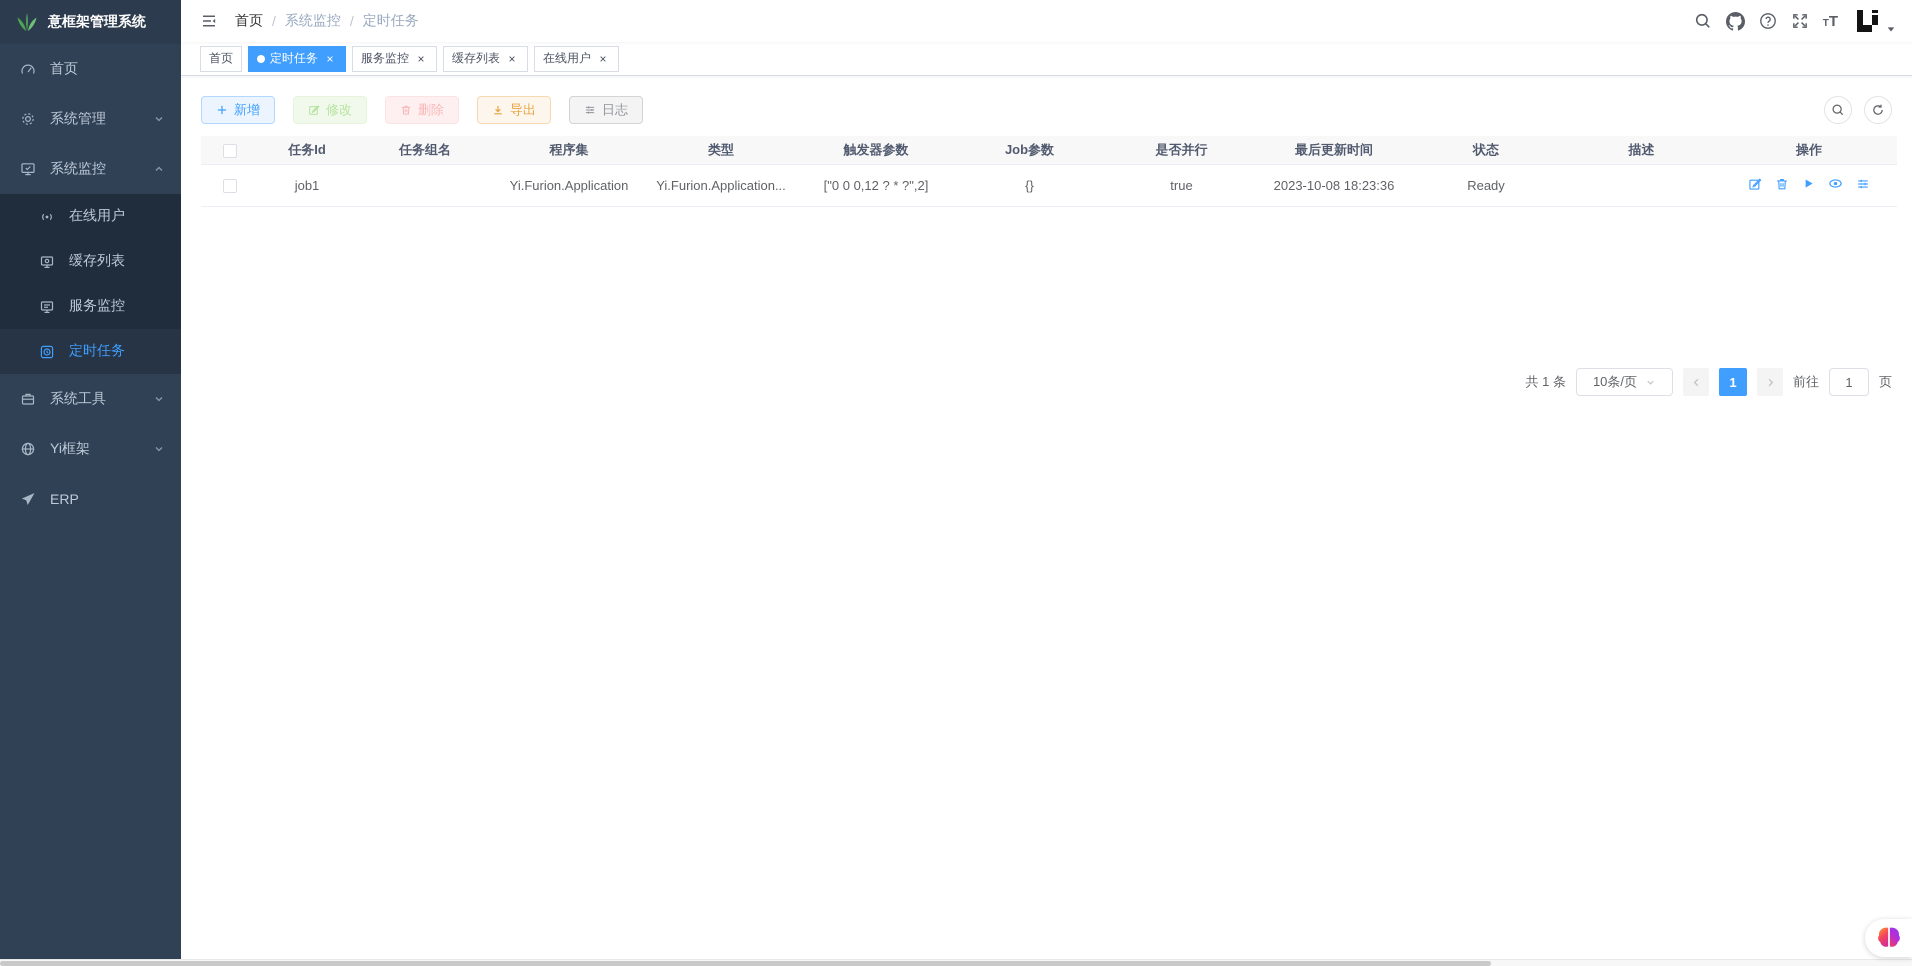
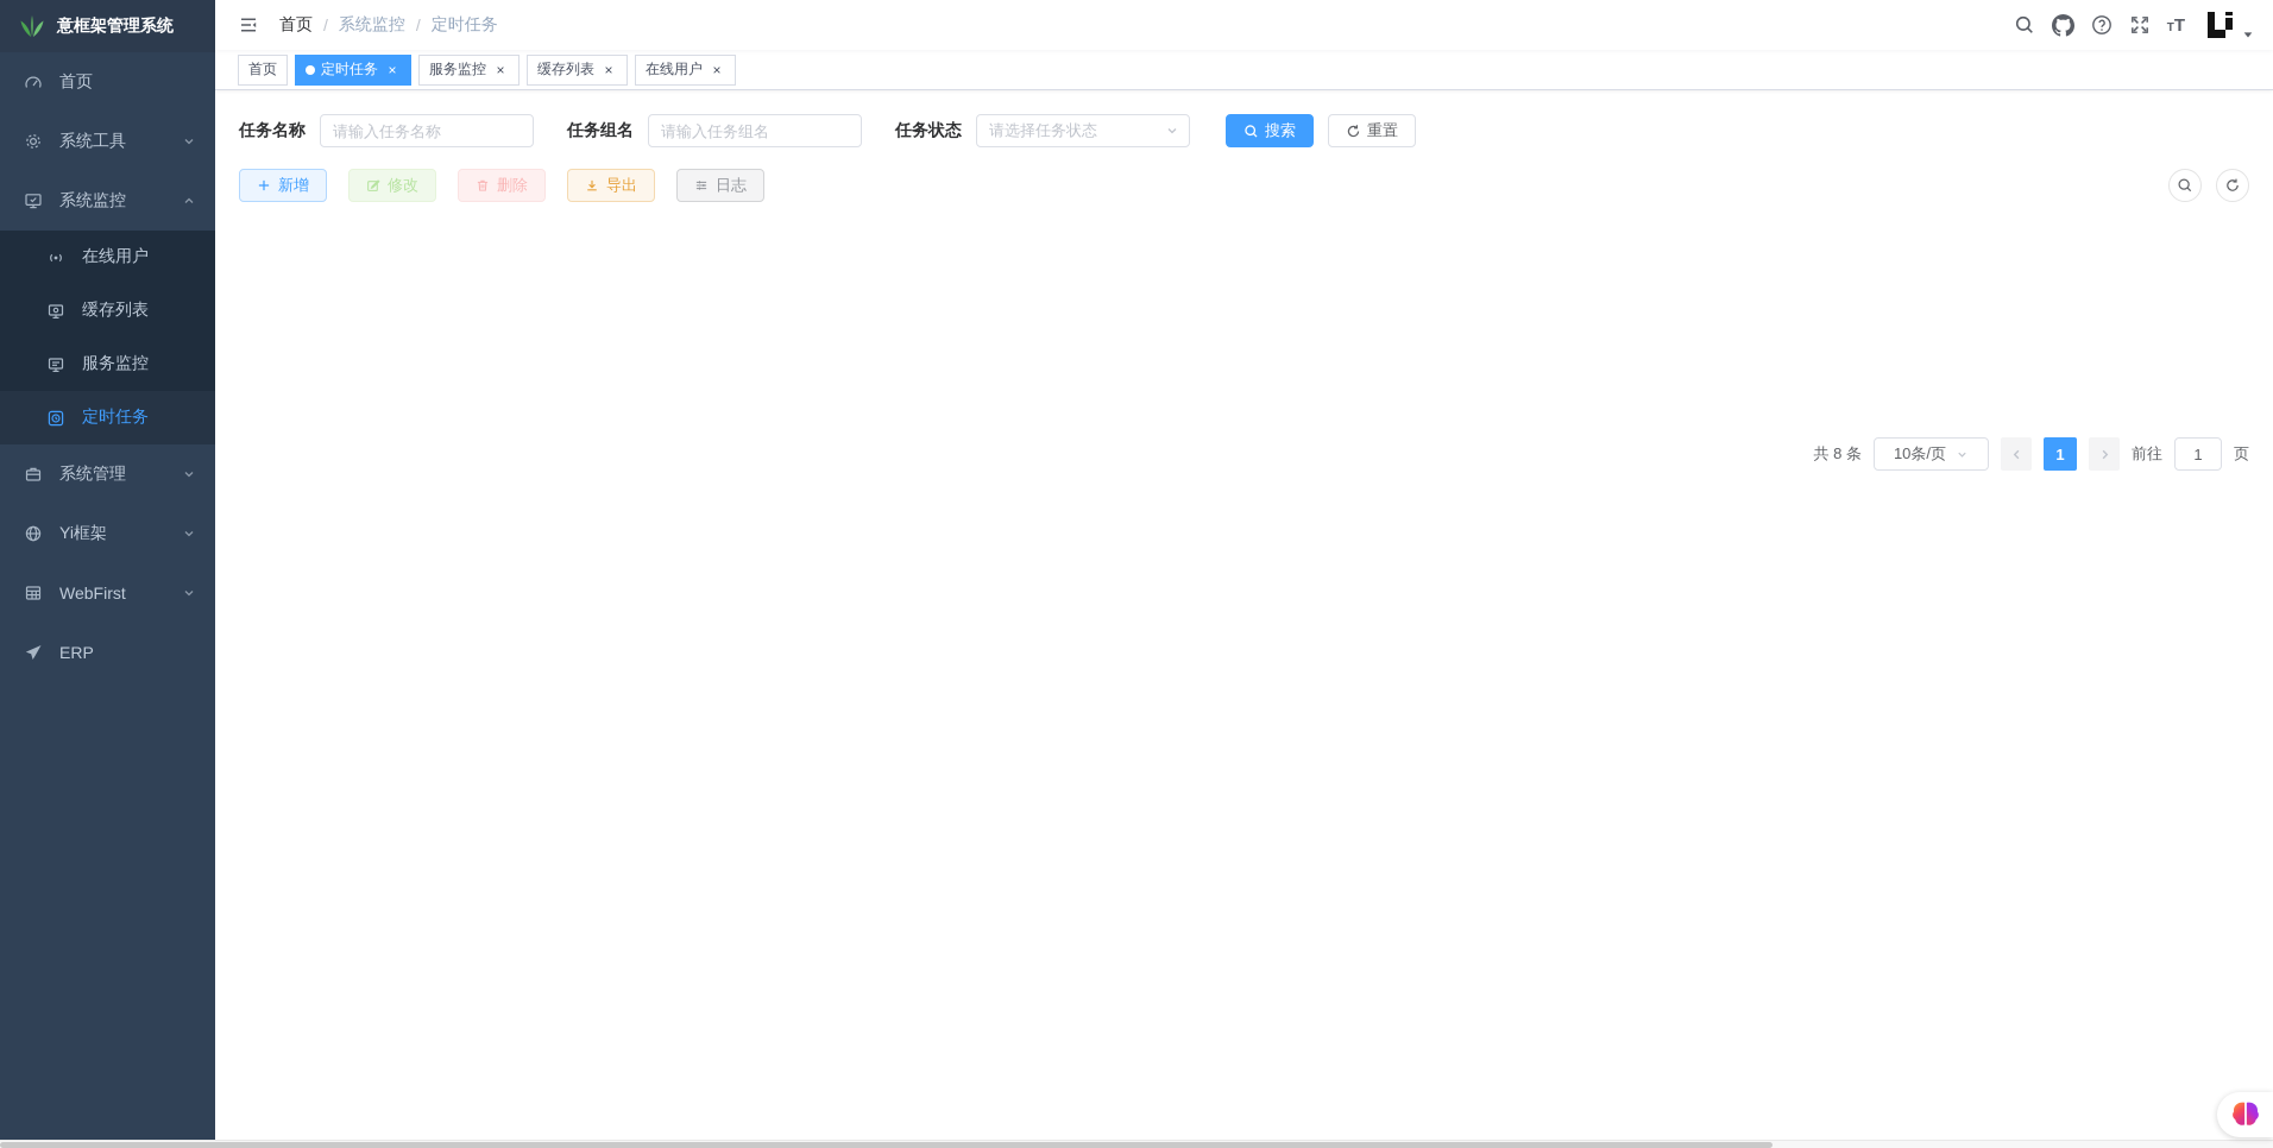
  意框架管理系统
  首页
- 系统管理
+ 系统工具
  系统监控
  在线用户
  缓存列表
  服务监控
  定时任务
- 系统工具
+ 系统管理
  Yi框架
+ WebFirst
  ERP
  首页
  /
  系统监控
  /
  定时任务
  TT
  首页
  定时任务
  ×
  服务监控
  ×
  缓存列表
  ×
  在线用户
  ×
+ 任务名称
+ 请输入任务名称
+ 任务组名
+ 请输入任务组名
+ 任务状态
+ 请选择任务状态
+ 搜索
+ 重置
  新增
  修改
  删除
  导出
  日志
- 	任务Id	任务组名	程序集	类型	触发器参数	Job参数	是否并行	最后更新时间	状态	描述	操作
- 	job1		Yi.Furion.Application	Yi.Furion.Application...	["0 0 0,12 ? * ?",2]	{}	true	2023-10-08 18:23:36	Ready
- 共 1 条
+ 共 8 条
  10条/页
  1
  前往
  1
  页
